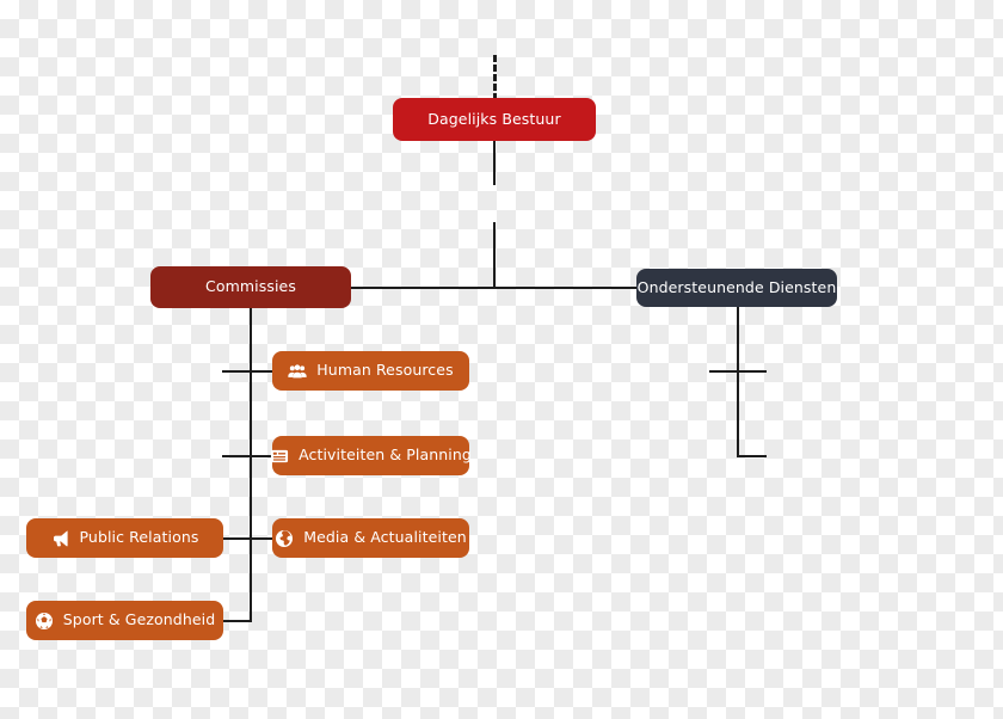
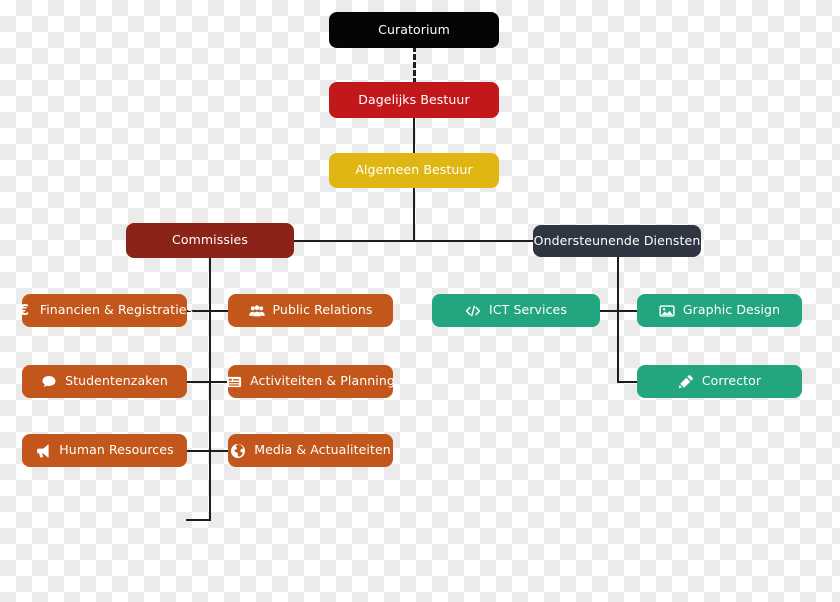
+ Curatorium
  Dagelijks Bestuur
+ Algemeen Bestuur
  Commissies
  Ondersteunende Diensten
+ €
+ Financien & Registraties
+ Studentenzaken
- Public Relations
+ Human Resources
- Sport & Gezondheid
- Human Resources
+ Public Relations
  Activiteiten & Planning
  Media & Actualiteiten
+ ICT Services
+ Graphic Design
+ Corrector
